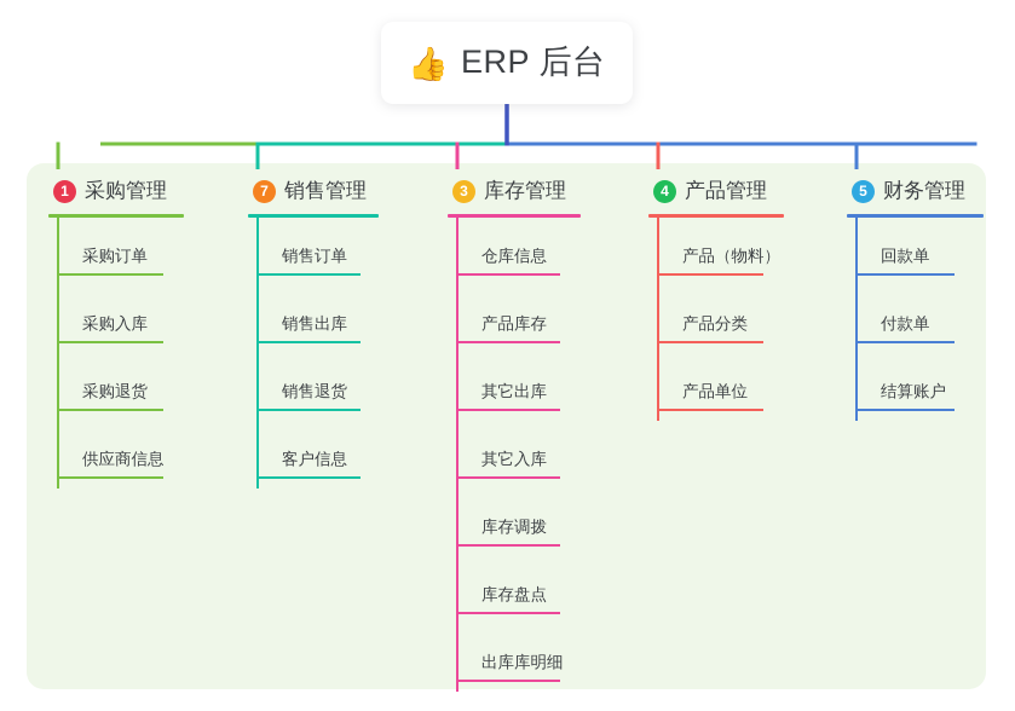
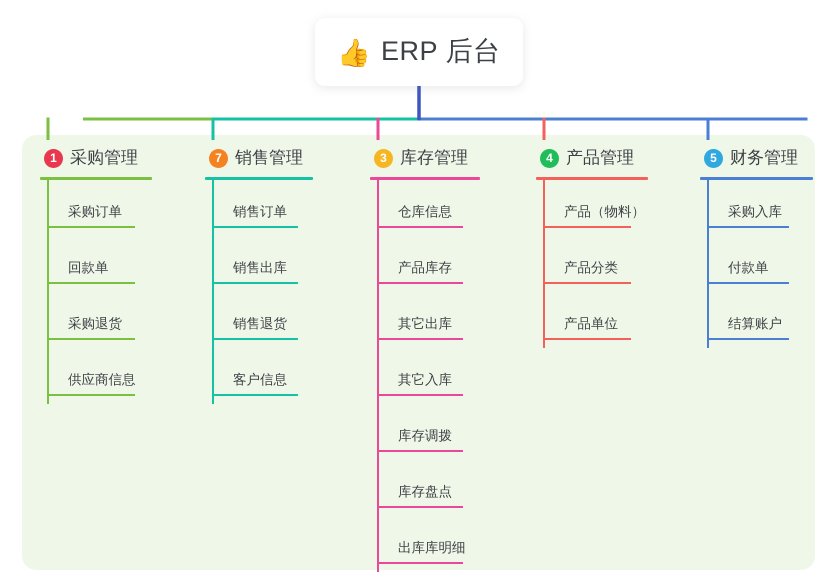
  👍
  ERP 后台
  1
  采购管理
  采购订单
- 采购入库
+ 回款单
  采购退货
  供应商信息
  7
  销售管理
  销售订单
  销售出库
  销售退货
  客户信息
  3
  库存管理
  仓库信息
  产品库存
  其它出库
  其它入库
  库存调拨
  库存盘点
  出库库明细
  4
  产品管理
  产品（物料）
  产品分类
  产品单位
  5
  财务管理
- 回款单
+ 采购入库
  付款单
  结算账户
